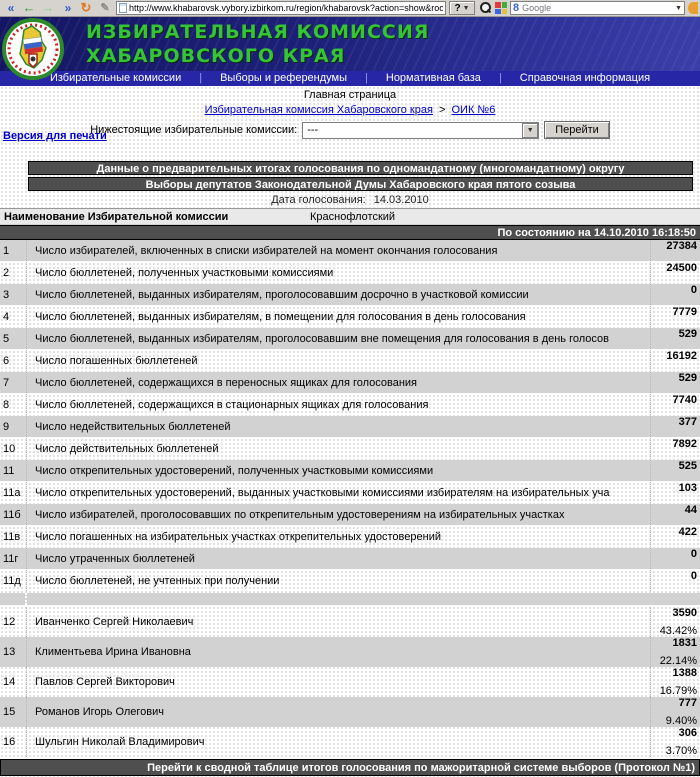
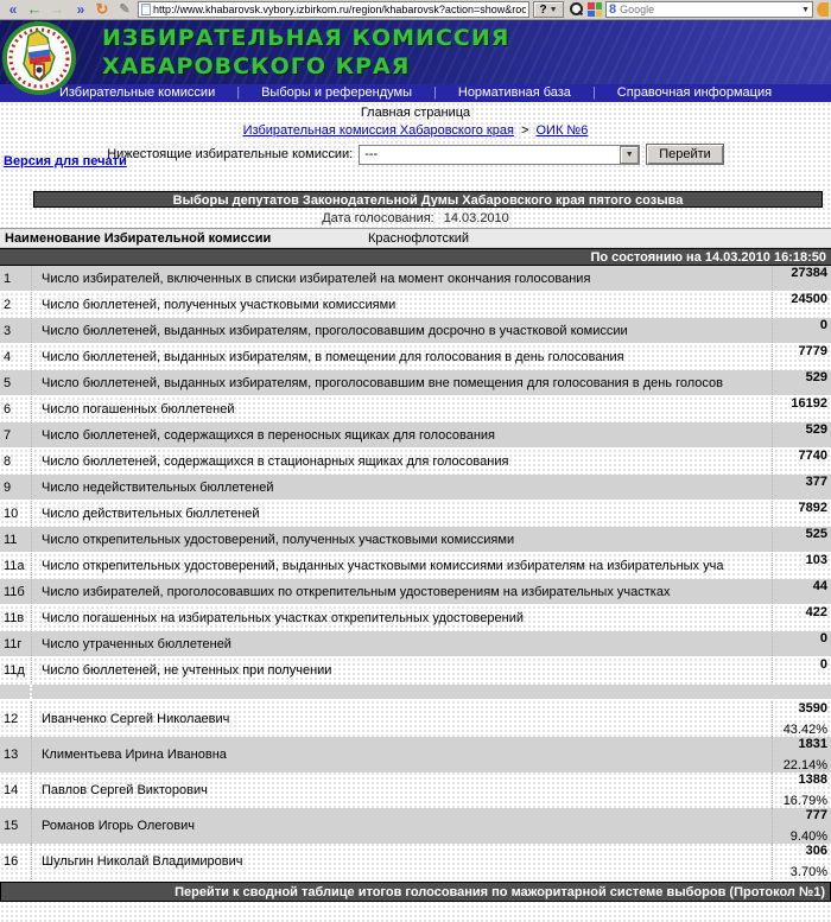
  «
  ←
  →
  »
  ↻
  ✎
  http://www.khabarovsk.vybory.izbirkom.ru/region/khabarovsk?action=show&roo
  ?
  8
  Google
  ИЗБИРАТЕЛЬНАЯ КОМИССИЯ
  ХАБАРОВСКОГО КРАЯ
  Избирательные комиссии
  |
  Выборы и референдумы
  |
  Нормативная база
  |
  Справочная информация
  Главная страница
  Избирательная комиссия Хабаровского края > ОИК №6
  Нижестоящие избирательные комиссии:
  ---
  Перейти
  Версия для печати
- Данные о предварительных итогах голосования по одномандатному (многомандатному) округу
  Выборы депутатов Законодательной Думы Хабаровского края пятого созыва
  Дата голосования:
  14.03.2010
  Наименование Избирательной комиссии
  Краснофлотский
- По состоянию на 14.10.2010 16:18:50
+ По состоянию на 14.03.2010 16:18:50
  1
  Число избирателей, включенных в списки избирателей на момент окончания голосования
  27384
  2
  Число бюллетеней, полученных участковыми комиссиями
  24500
  3
  Число бюллетеней, выданных избирателям, проголосовавшим досрочно в участковой комиссии
  0
  4
  Число бюллетеней, выданных избирателям, в помещении для голосования в день голосования
  7779
  5
  Число бюллетеней, выданных избирателям, проголосовавшим вне помещения для голосования в день голосов
  529
  6
  Число погашенных бюллетеней
  16192
  7
  Число бюллетеней, содержащихся в переносных ящиках для голосования
  529
  8
  Число бюллетеней, содержащихся в стационарных ящиках для голосования
  7740
  9
  Число недействительных бюллетеней
  377
  10
  Число действительных бюллетеней
  7892
  11
  Число открепительных удостоверений, полученных участковыми комиссиями
  525
  11а
  Число открепительных удостоверений, выданных участковыми комиссиями избирателям на избирательных уча
  103
  11б
  Число избирателей, проголосовавших по открепительным удостоверениям на избирательных участках
  44
  11в
  Число погашенных на избирательных участках открепительных удостоверений
  422
  11г
  Число утраченных бюллетеней
  0
  11д
  Число бюллетеней, не учтенных при получении
  0
  12
  Иванченко Сергей Николаевич
  3590
  43.42%
  13
  Климентьева Ирина Ивановна
  1831
  22.14%
  14
  Павлов Сергей Викторович
  1388
  16.79%
  15
  Романов Игорь Олегович
  777
  9.40%
  16
  Шульгин Николай Владимирович
  306
  3.70%
  Перейти к сводной таблице итогов голосования по мажоритарной системе выборов (Протокол №1)
